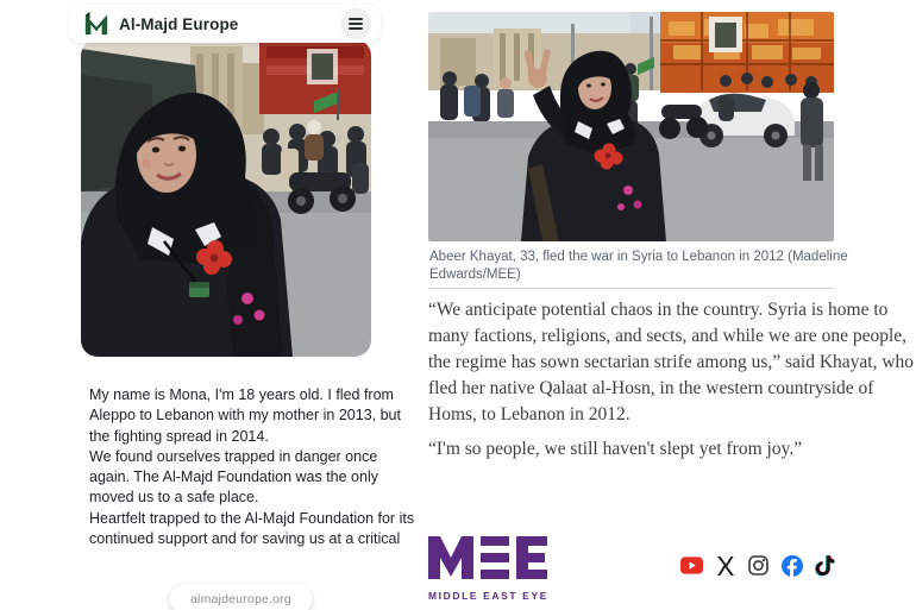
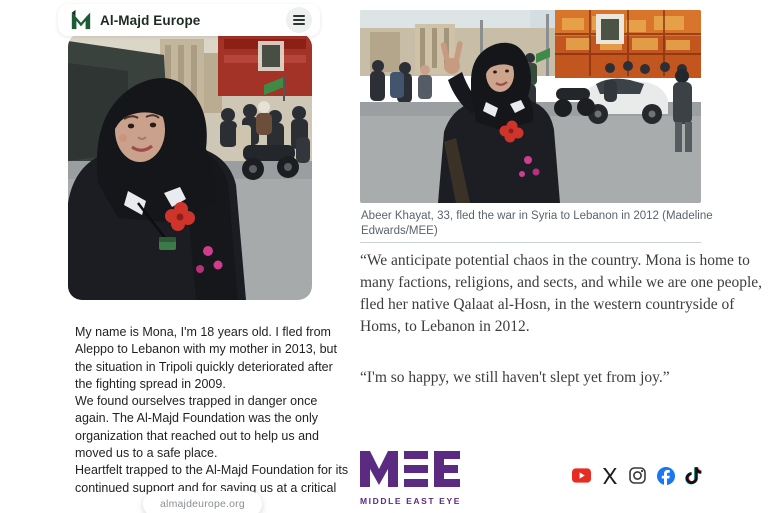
  Al-Majd Europe
  My name is Mona, I'm 18 years old. I fled from
  Aleppo to Lebanon with my mother in 2013, but
+ the situation in Tripoli quickly deteriorated after
- the fighting spread in 2014.
+ the fighting spread in 2009.
  We found ourselves trapped in danger once
  again. The Al-Majd Foundation was the only
+ organization that reached out to help us and
  moved us to a safe place.
  Heartfelt trapped to the Al-Majd Foundation for its
  continued support and for saving us at a critical
  almajdeurope.org
  Abeer Khayat, 33, fled the war in Syria to Lebanon in 2012 (Madeline
  Edwards/MEE)
- “We anticipate potential chaos in the country. Syria is home to
+ “We anticipate potential chaos in the country. Mona is home to
  many factions, religions, and sects, and while we are one people,
- the regime has sown sectarian strife among us,” said Khayat, who
  fled her native Qalaat al-Hosn, in the western countryside of
  Homs, to Lebanon in 2012.
- “I'm so people, we still haven't slept yet from joy.”
+ “I'm so happy, we still haven't slept yet from joy.”
  MIDDLE EAST EYE
